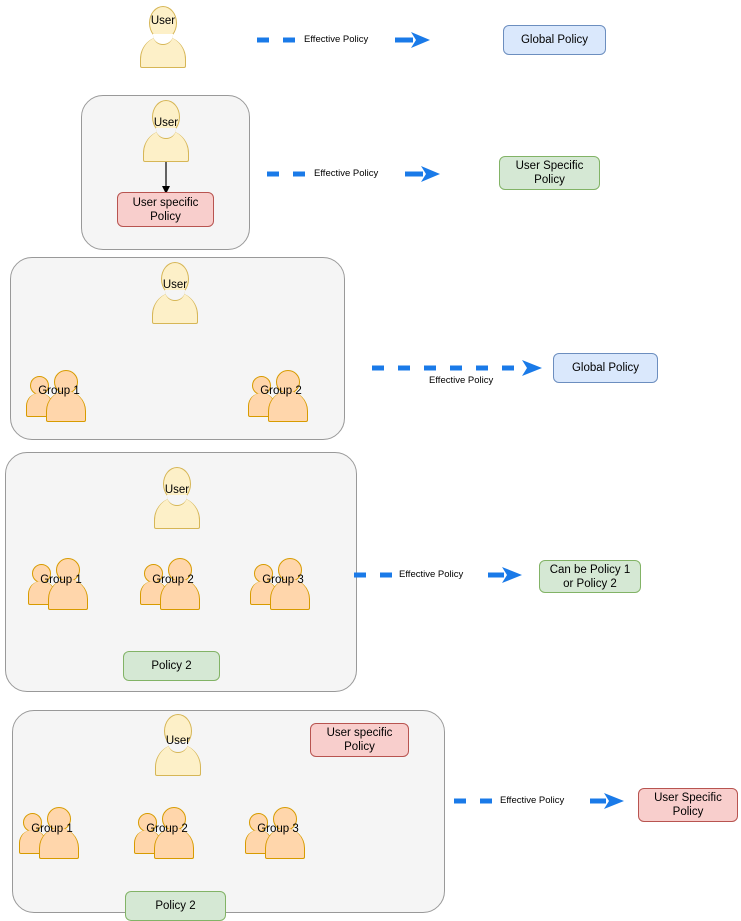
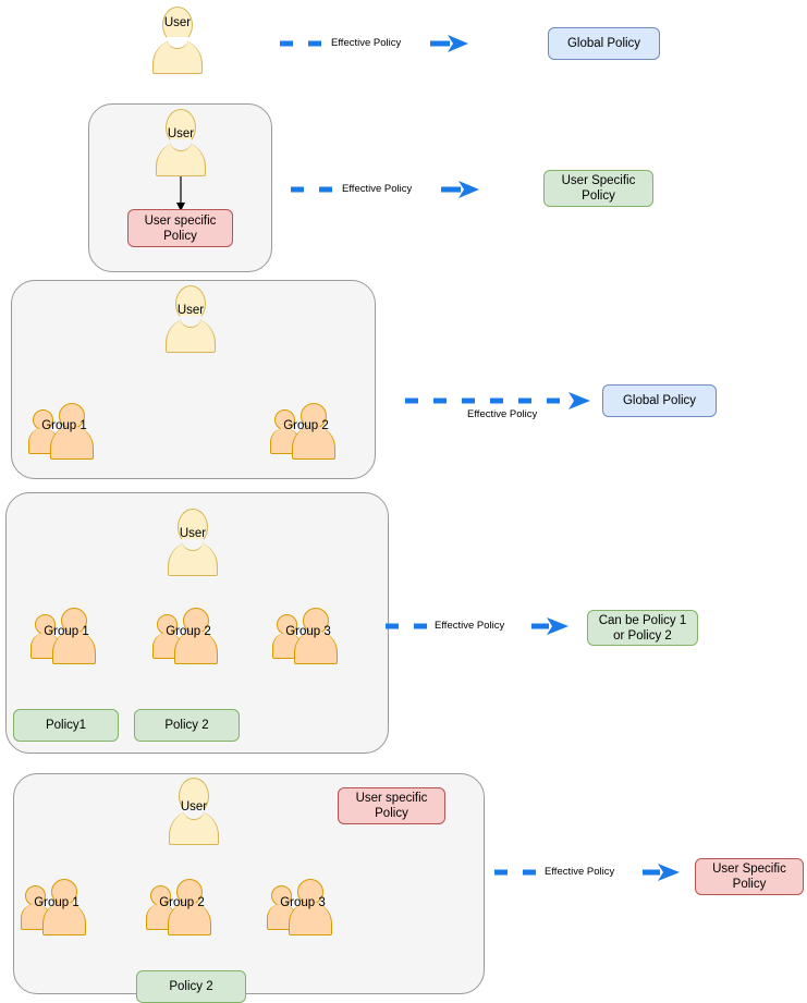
  User
  Effective Policy
  Global Policy
  User
  User specific
  Policy
  Effective Policy
  User Specific
  Policy
  User
  Group 1
  Group 2
  Effective Policy
  Global Policy
  User
  Group 1
  Group 2
  Group 3
+ Policy1
  Policy 2
  Effective Policy
  Can be Policy 1
  or Policy 2
  User
  User specific
  Policy
  Group 1
  Group 2
  Group 3
  Policy 2
  Effective Policy
  User Specific
  Policy
